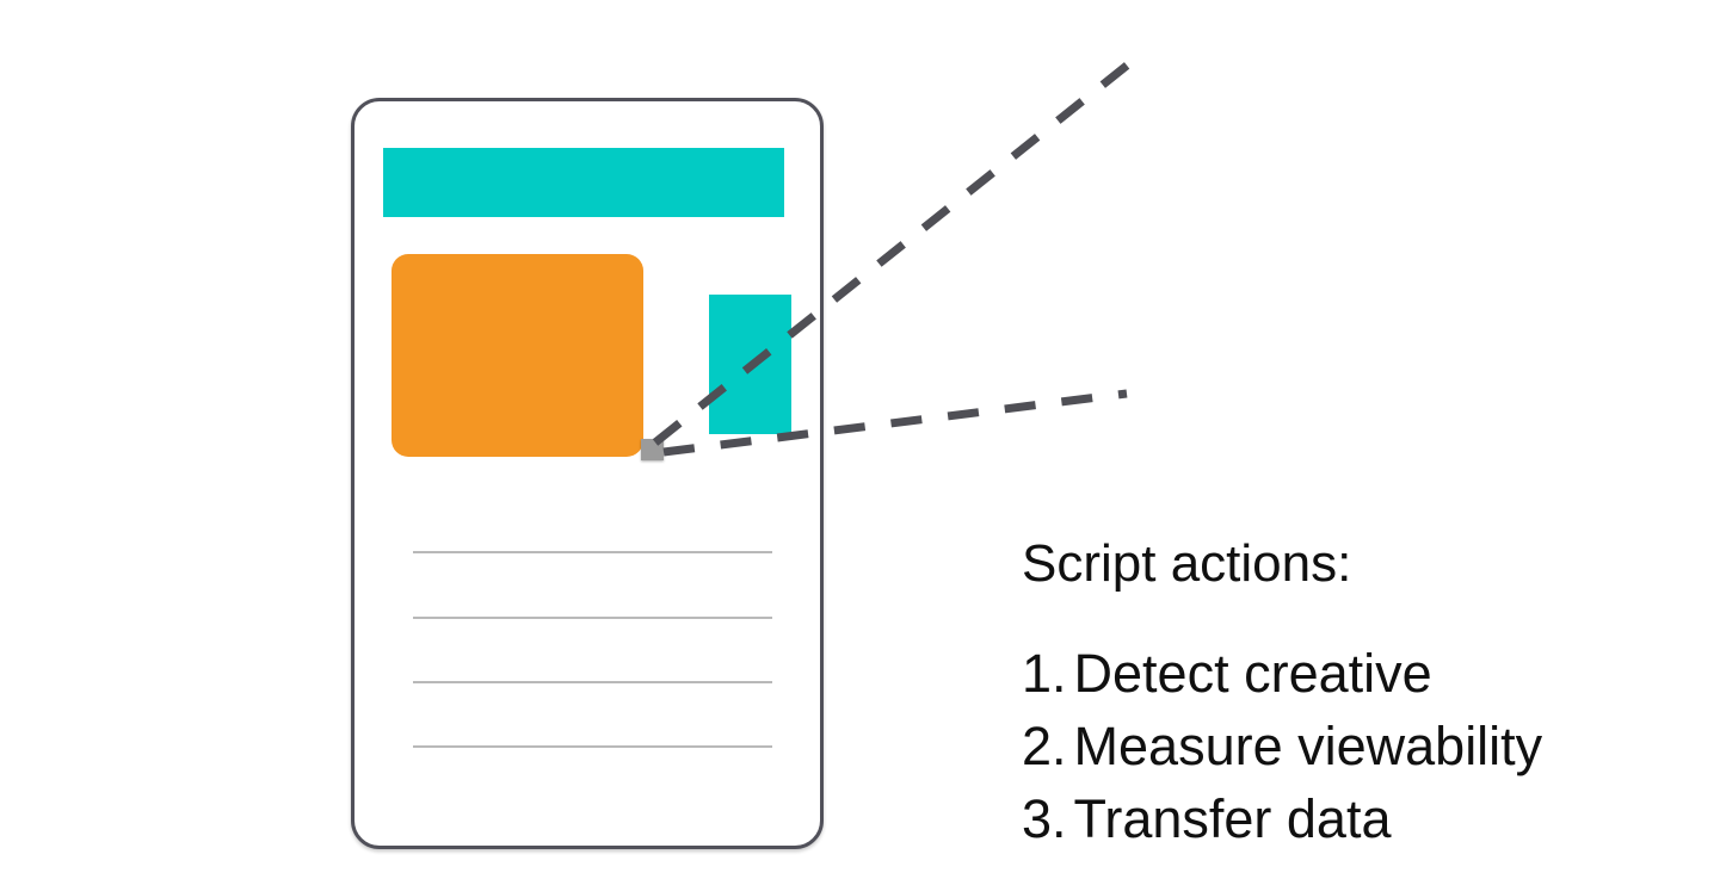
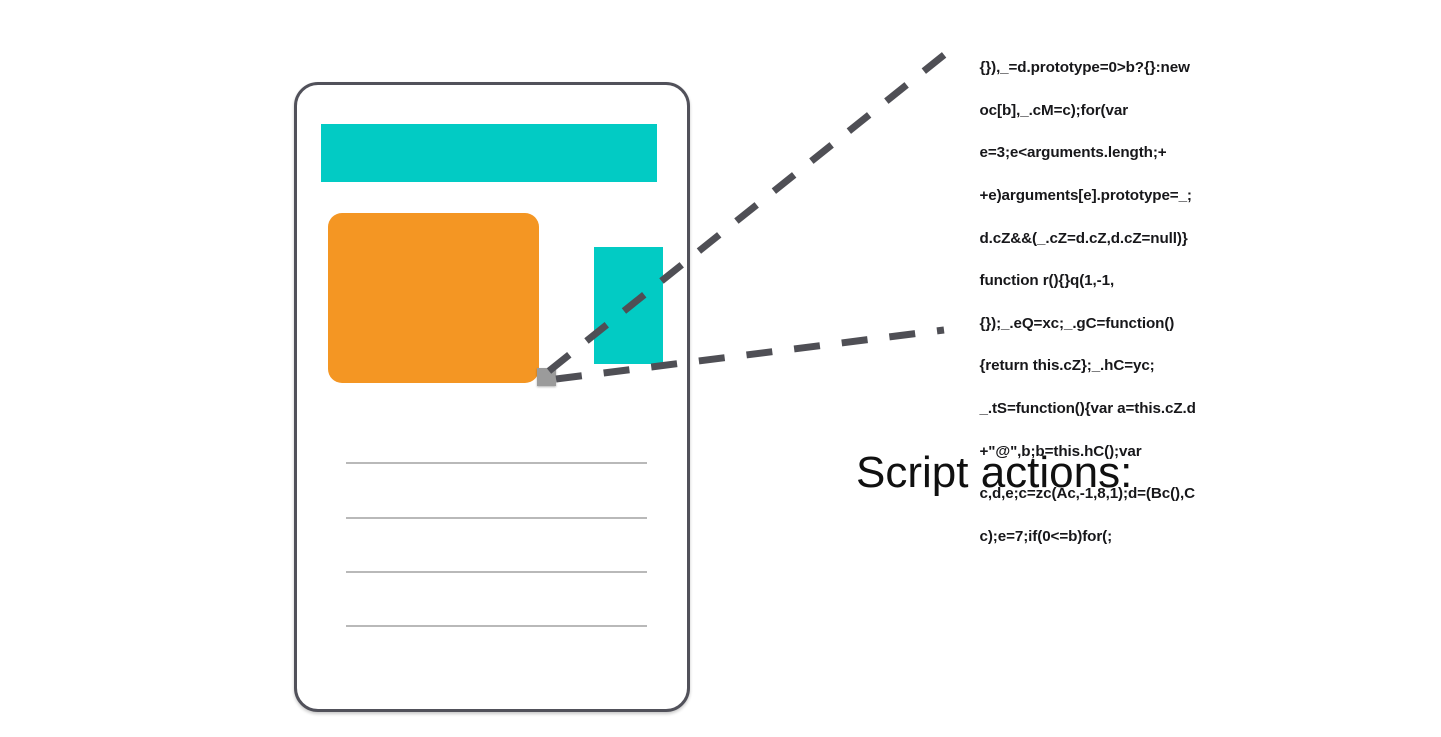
+ {}),_=d.prototype=0>b?{}:new
+ oc[b],_.cM=c);for(var
+ e=3;e<arguments.length;+
+ +e)arguments[e].prototype=_;
+ d.cZ&&(_.cZ=d.cZ,d.cZ=null)}
+ function r(){}q(1,-1,
+ {});_.eQ=xc;_.gC=function()
+ {return this.cZ};_.hC=yc;
+ _.tS=function(){var a=this.cZ.d
+ +"@",b;b=this.hC();var
+ c,d,e;c=zc(Ac,-1,8,1);d=(Bc(),C
+ c);e=7;if(0<=b)for(;
  Script actions:
- 1.Detect creative
- 2.Measure viewability
- 3.Transfer data
